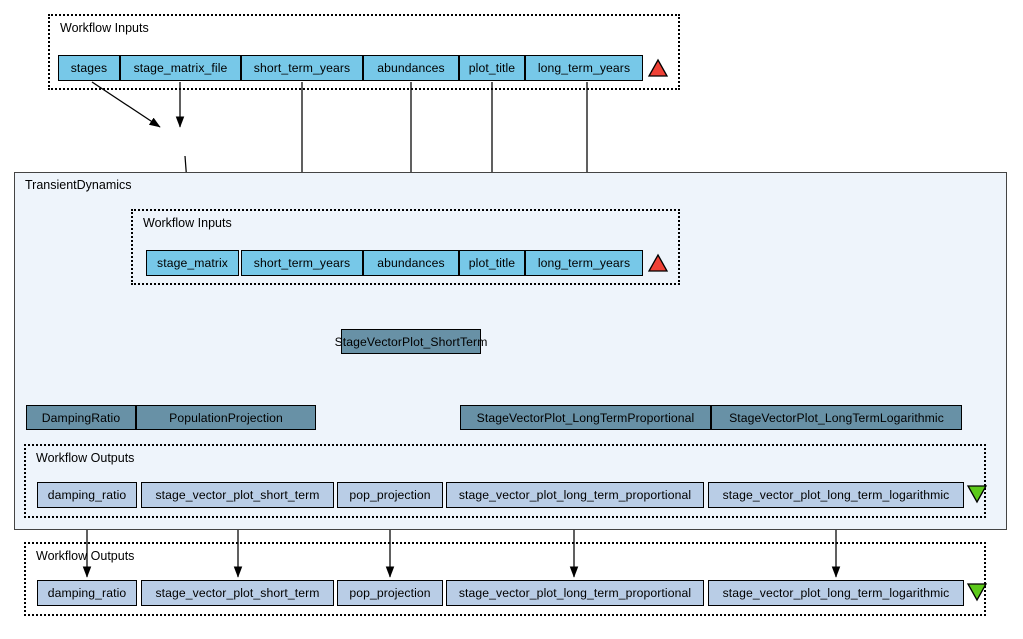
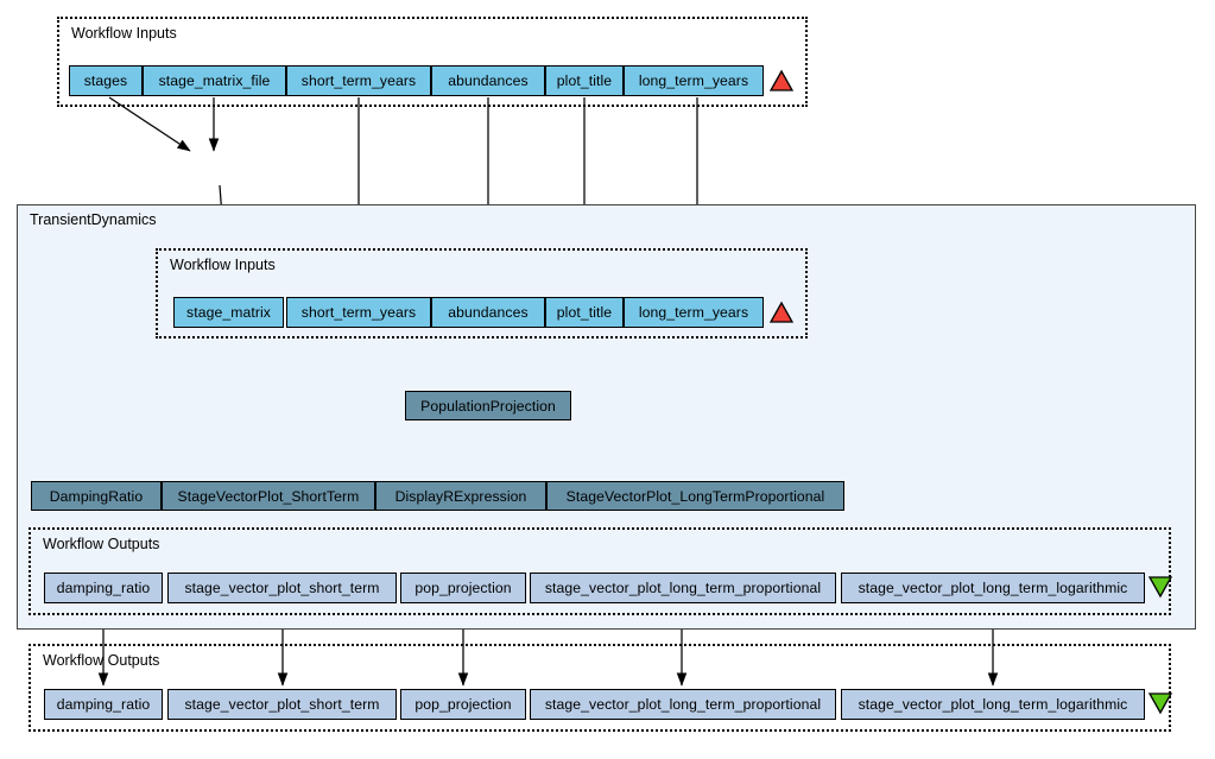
  Workflow Inputs
  stages
  stage_matrix_file
  short_term_years
  abundances
  plot_title
  long_term_years
  TransientDynamics
  Workflow Inputs
  stage_matrix
  short_term_years
  abundances
  plot_title
  long_term_years
- StageVectorPlot_ShortTerm
+ PopulationProjection
  DampingRatio
- PopulationProjection
+ StageVectorPlot_ShortTerm
+ DisplayRExpression
  StageVectorPlot_LongTermProportional
- StageVectorPlot_LongTermLogarithmic
  Workflow Outputs
  damping_ratio
  stage_vector_plot_short_term
  pop_projection
  stage_vector_plot_long_term_proportional
  stage_vector_plot_long_term_logarithmic
  Workflow Outputs
  damping_ratio
  stage_vector_plot_short_term
  pop_projection
  stage_vector_plot_long_term_proportional
  stage_vector_plot_long_term_logarithmic
